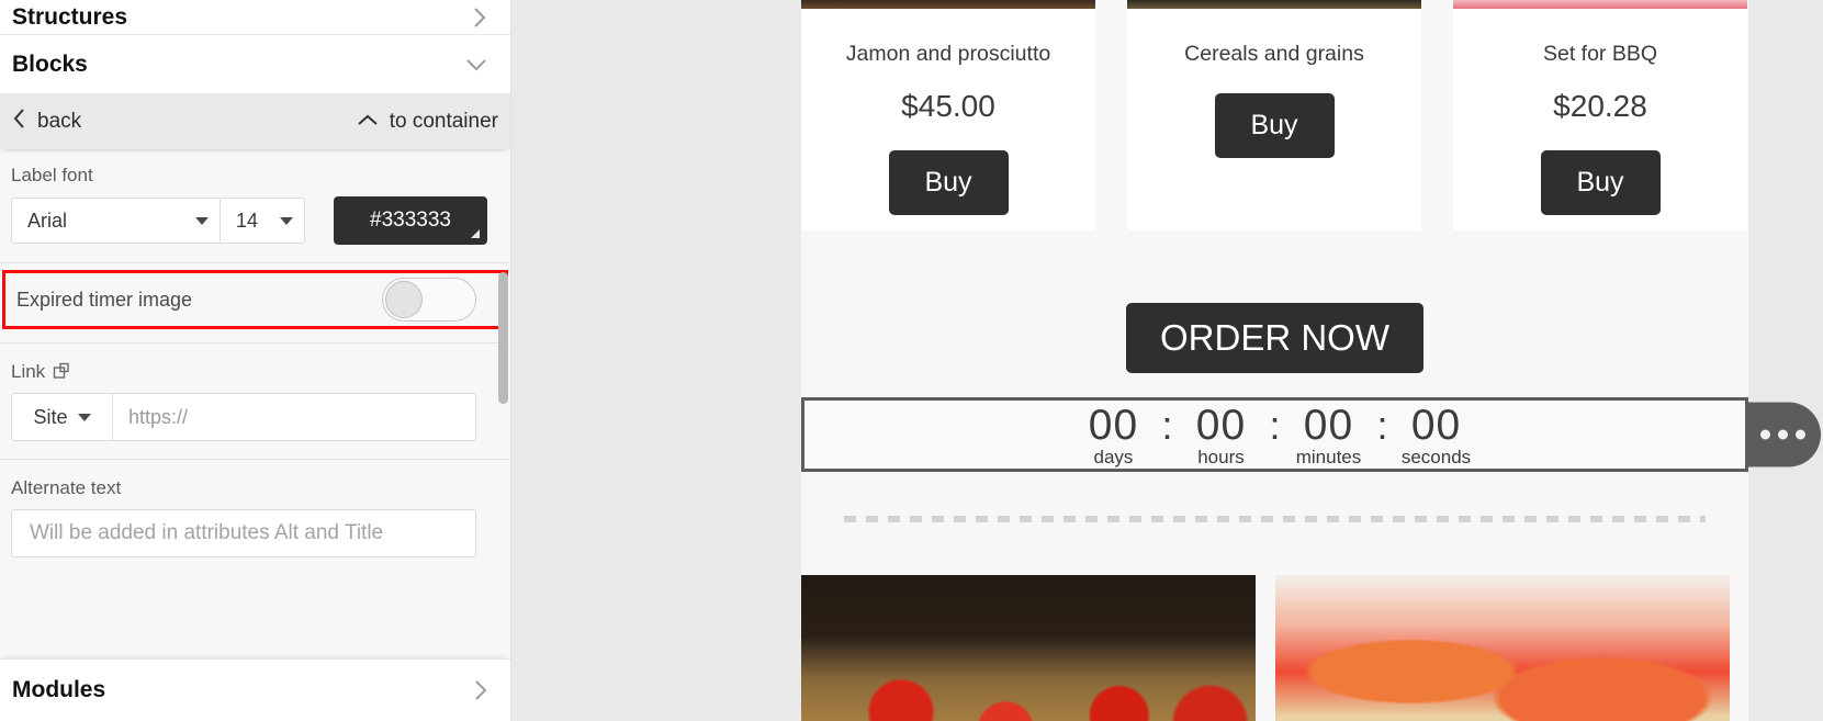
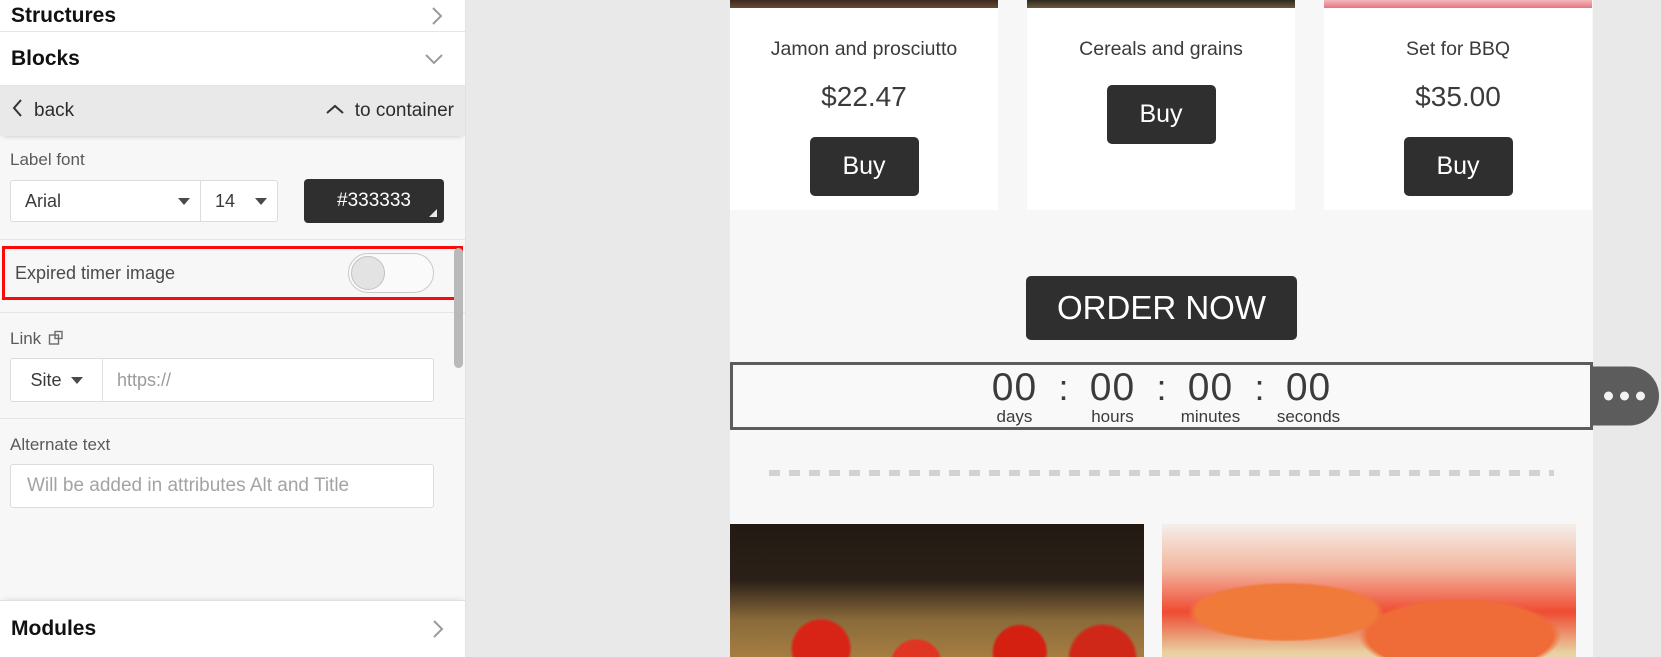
  Structures
  Blocks
  back
  to container
  Label font
  Arial
  14
  #333333
  Expired timer image
  Link
  Site
  https://
  Alternate text
  Will be added in attributes Alt and Title
  Modules
  Jamon and prosciutto
- $45.00
+ $22.47
  Buy
  Cereals and grains
  Buy
  Set for BBQ
- $20.28
+ $35.00
  Buy
  ORDER NOW
  00
  days
  :
  00
  hours
  :
  00
  minutes
  :
  00
  seconds
